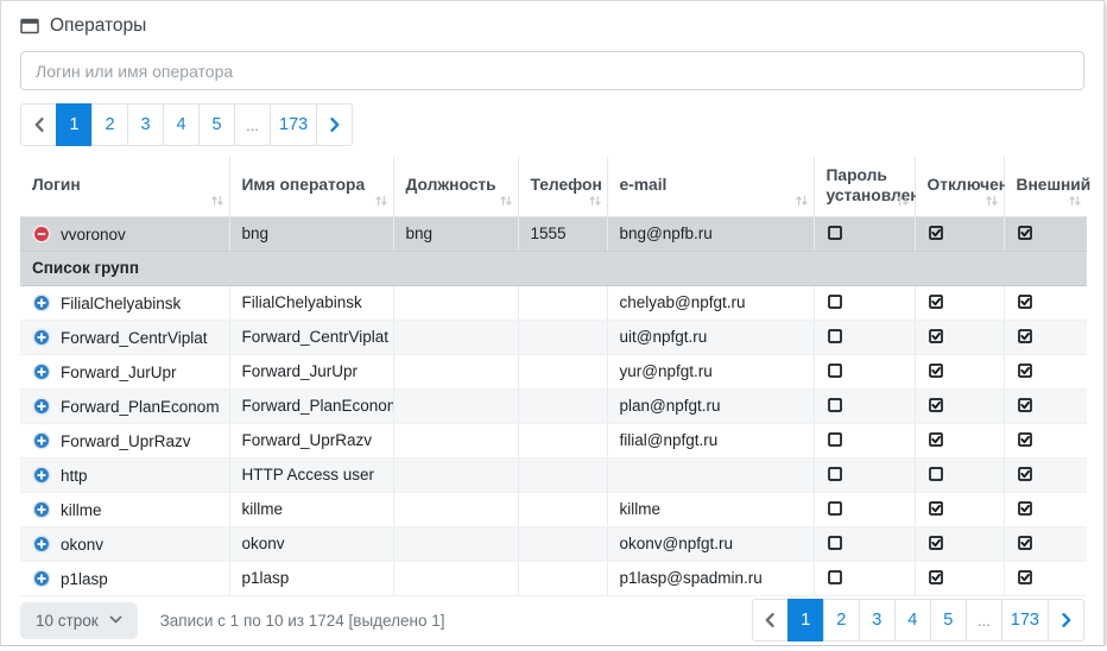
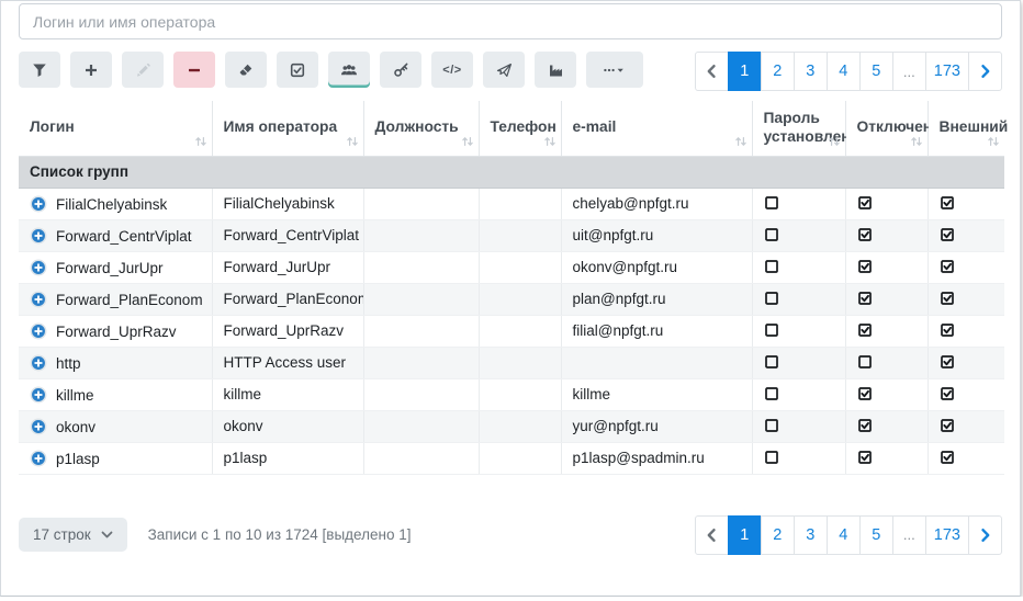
- Операторы
  Логин или имя оператора
+ </>
  1
  2
  3
  4
  5
  ...
  173
  Логин	Имя оператора	Должность	Телефон	e-mail	Пароль установле	Отключе	Внешний
- vvoronov	bng	bng	1555	bng@npfb.ru
  Список групп
  FilialChelyabinsk	FilialChelyabinsk			chelyab@npfgt.ru
  Forward_CentrViplat	Forward_CentrViplat			uit@npfgt.ru
- Forward_JurUpr	Forward_JurUpr			yur@npfgt.ru
+ Forward_JurUpr	Forward_JurUpr			okonv@npfgt.ru
  Forward_PlanEconom	Forward_PlanEcono			plan@npfgt.ru
  Forward_UprRazv	Forward_UprRazv			filial@npfgt.ru
  http	HTTP Access user
  killme	killme			killme
- okonv	okonv			okonv@npfgt.ru
+ okonv	okonv			yur@npfgt.ru
  p1lasp	p1lasp			p1lasp@spadmin.ru
- 10 строк
+ 17 строк
  Записи с 1 по 10 из 1724 [выделено 1]
  1
  2
  3
  4
  5
  ...
  173
